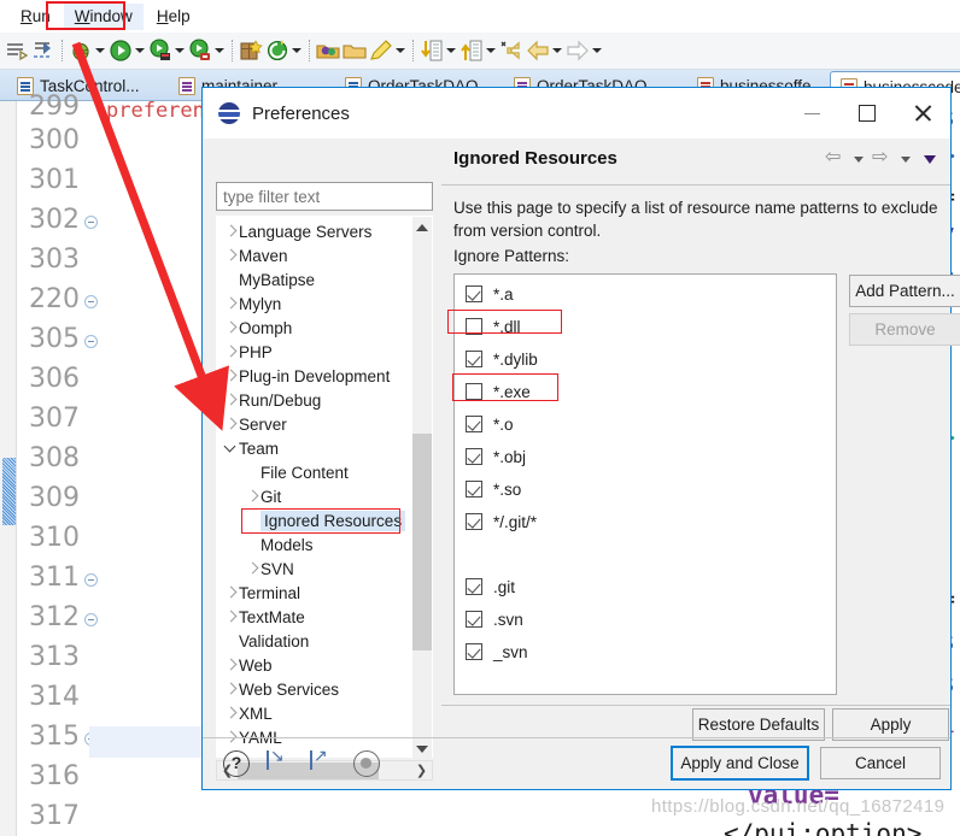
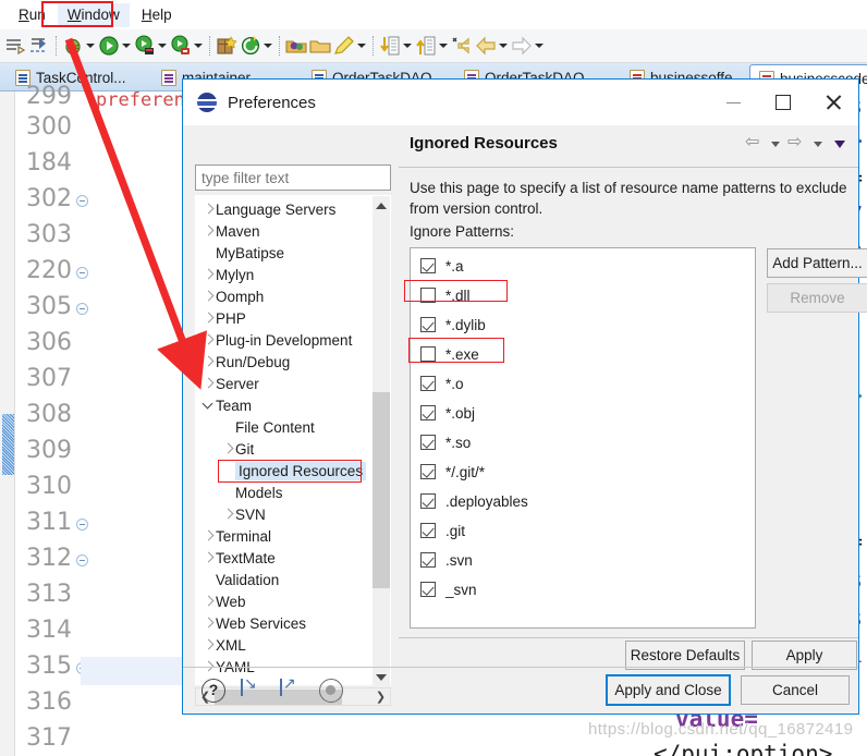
  Run
  Window
  Help
  TaskCntrol...
  299
  300
- 301
+ 184
  302
  303
  220
  305
  306
  307
  308
  309
  310
  311
  312
  313
  314
  315
  316
  317
  preferen
  value=
  </pui:option>
  https://blog.csdn.net/qq_16872419
  Preferences
  type filter text
  Language Servers
  Maven
  MyBatipse
  Mylyn
  Oomph
  PHP
  Plug-in Development
  Run/Debug
  Server
  Team
  File Content
  Git
  Ignored Resources
  Models
  SVN
  Terminal
  TextMate
  Validation
  Web
  Web Services
  XML
  ❮
  ❯
  Ignored Resources
  Use this page to specify a list of resource name patterns to exclude from version control.
  Ignore Patterns:
  *.a
  *.dll
  *.dylib
  *.exe
  *.o
  *.obj
  *.so
  */.git/*
+ .deployables
  .git
  .svn
  _svn
  Add Pattern...
  Remove
  Restore Defaults
  Apply
  ?
  Apply and Close
  Cancel
